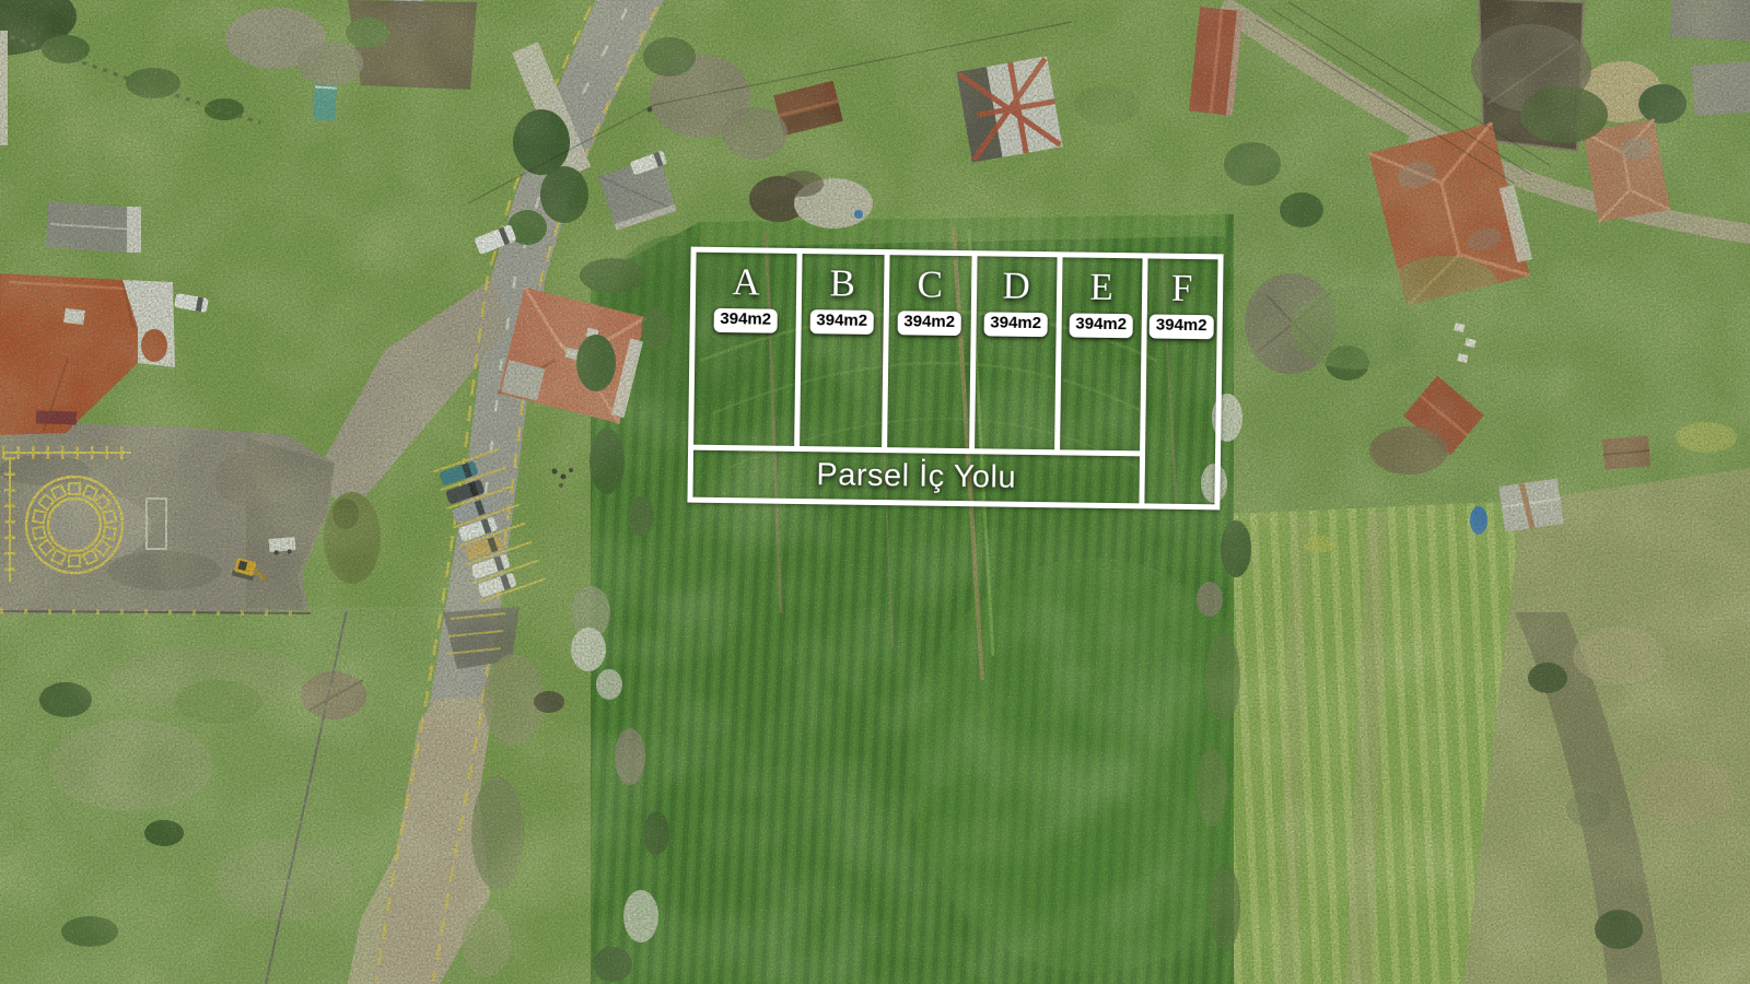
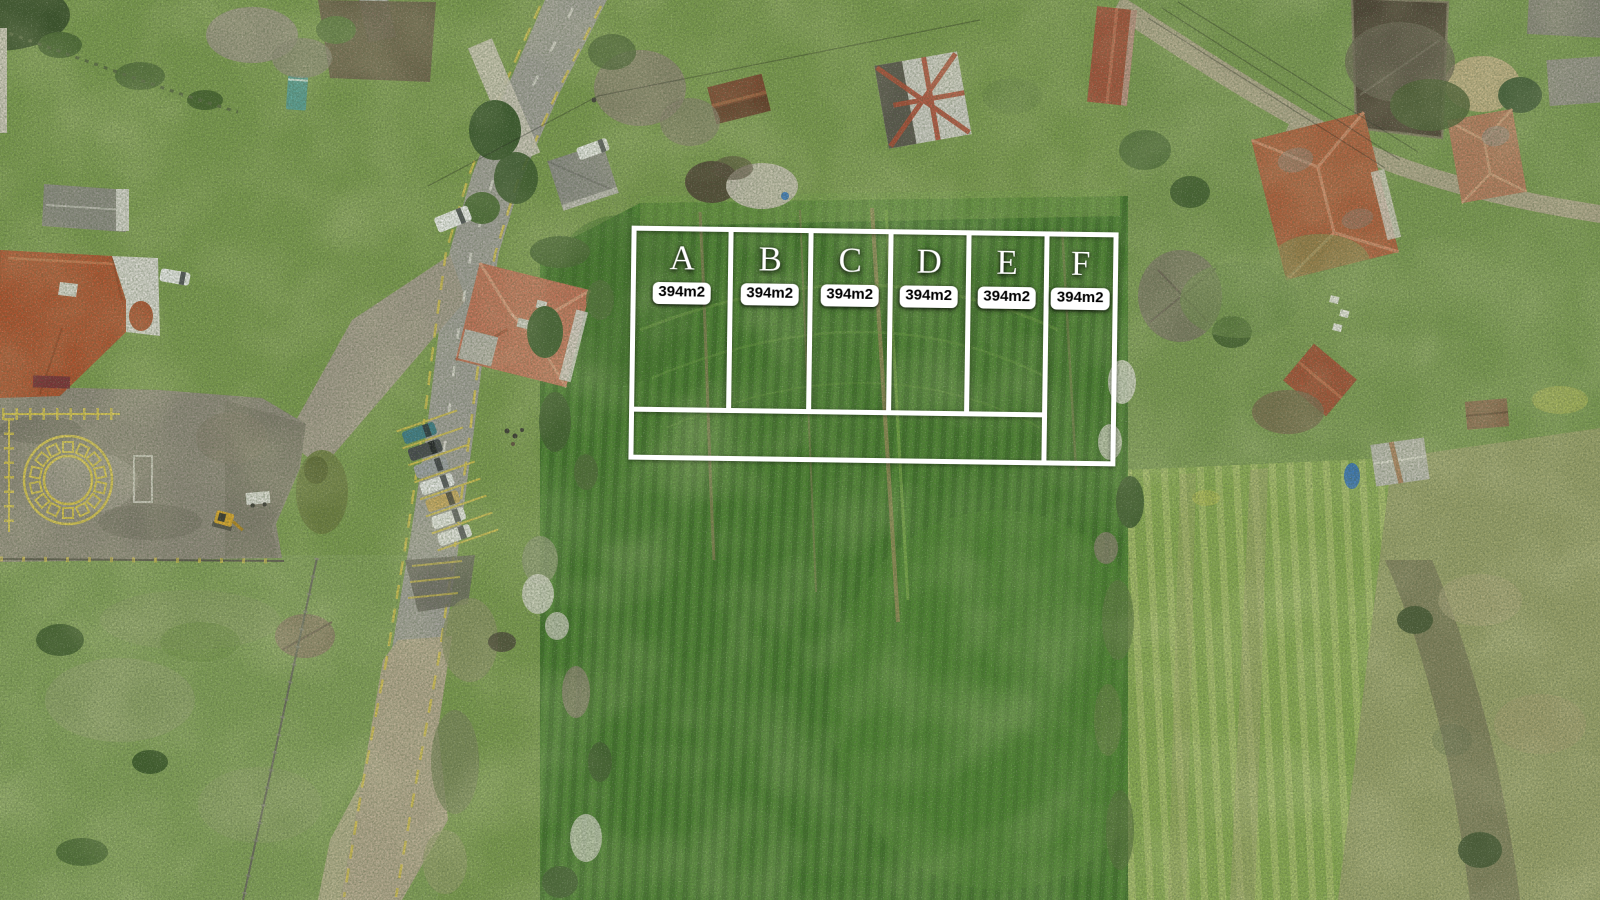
  A
  394m2
  B
  394m2
  C
  394m2
  D
  394m2
  E
  394m2
  F
  394m2
- Parsel İç Yolu
